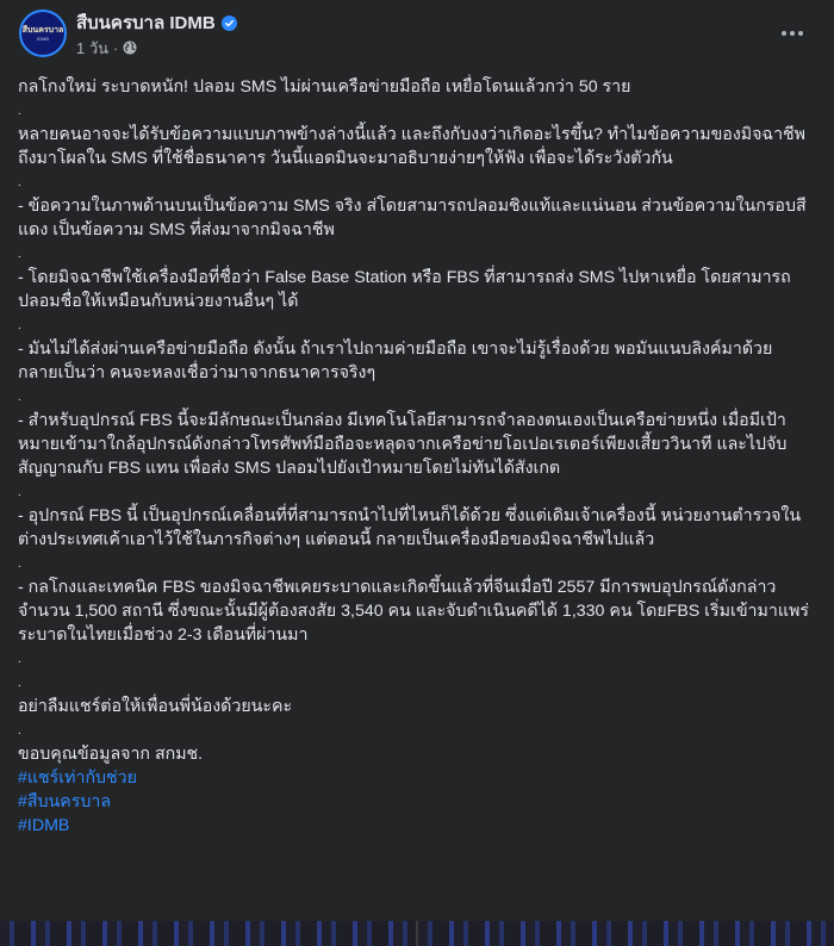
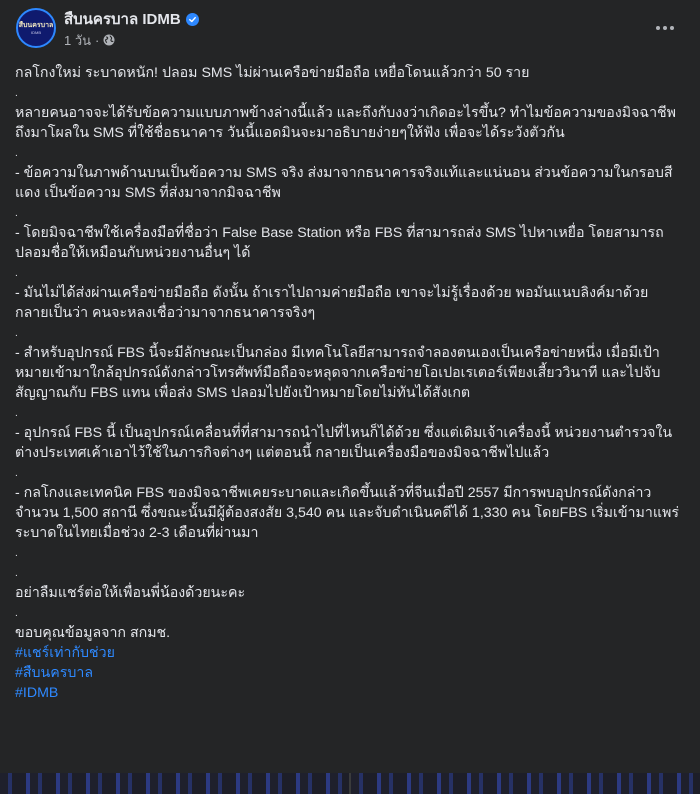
  สืบนครบาล IDMB
  1 วัน
  ·
  กลโกงใหม่ ระบาดหนัก! ปลอม SMS ไม่ผ่านเครือข่ายมือถือ เหยื่อโดนแล้วกว่า 50 ราย
  .
  หลายคนอาจจะได้รับข้อความแบบภาพข้างล่างนี้แล้ว และถึงกับงงว่าเกิดอะไรขึ้น? ทำไมข้อความของมิจฉาชีพถึงมาโผลใน SMS ที่ใช้ชื่อธนาคาร วันนี้แอดมินจะมาอธิบายง่ายๆให้ฟัง เพื่อจะได้ระวังตัวกัน
  .
- - ข้อความในภาพด้านบนเป็นข้อความ SMS จริง ส่โดยสามารถปลอมชิงแท้และแน่นอน ส่วนข้อความในกรอบสีแดง เป็นข้อความ SMS ที่ส่งมาจากมิจฉาชีพ
+ - ข้อความในภาพด้านบนเป็นข้อความ SMS จริง ส่งมาจากธนาคารจริงแท้และแน่นอน ส่วนข้อความในกรอบสีแดง เป็นข้อความ SMS ที่ส่งมาจากมิจฉาชีพ
  .
  - โดยมิจฉาชีพใช้เครื่องมือที่ชื่อว่า False Base Station หรือ FBS ที่สามารถส่ง SMS ไปหาเหยื่อ โดยสามารถปลอมชื่อให้เหมือนกับหน่วยงานอื่นๆ ได้
  .
  - มันไม่ได้ส่งผ่านเครือข่ายมือถือ ดังนั้น ถ้าเราไปถามค่ายมือถือ เขาจะไม่รู้เรื่องด้วย พอมันแนบลิงค์มาด้วย กลายเป็นว่า คนจะหลงเชื่อว่ามาจากธนาคารจริงๆ
  .
  - สำหรับอุปกรณ์ FBS นี้จะมีลักษณะเป็นกล่อง มีเทคโนโลยีสามารถจำลองตนเองเป็นเครือข่ายหนึ่ง เมื่อมีเป้าหมายเข้ามาใกล้อุปกรณ์ดังกล่าวโทรศัพท์มือถือจะหลุดจากเครือข่ายโอเปอเรเตอร์เพียงเสี้ยววินาที และไปจับสัญญาณกับ FBS แทน เพื่อส่ง SMS ปลอมไปยังเป้าหมายโดยไม่ทันได้สังเกต
  .
  - อุปกรณ์ FBS นี้ เป็นอุปกรณ์เคลื่อนที่ที่สามารถนำไปที่ไหนก็ได้ด้วย ซึ่งแต่เดิมเจ้าเครื่องนี้ หน่วยงานตำรวจในต่างประเทศเค้าเอาไว้ใช้ในภารกิจต่างๆ แต่ตอนนี้ กลายเป็นเครื่องมือของมิจฉาชีพไปแล้ว
  .
  - กลโกงและเทคนิค FBS ของมิจฉาชีพเคยระบาดและเกิดขึ้นแล้วที่จีนเมื่อปี 2557 มีการพบอุปกรณ์ดังกล่าวจำนวน 1,500 สถานี ซึ่งขณะนั้นมีผู้ต้องสงสัย 3,540 คน และจับดำเนินคดีได้ 1,330 คน โดยFBS เริ่มเข้ามาแพร่ระบาดในไทยเมื่อช่วง 2-3 เดือนที่ผ่านมา
  .
  .
  อย่าลืมแชร์ต่อให้เพื่อนพี่น้องด้วยนะคะ
  .
  ขอบคุณข้อมูลจาก สกมช.
  #แชร์เท่ากับช่วย
  #สืบนครบาล
  #IDMB
